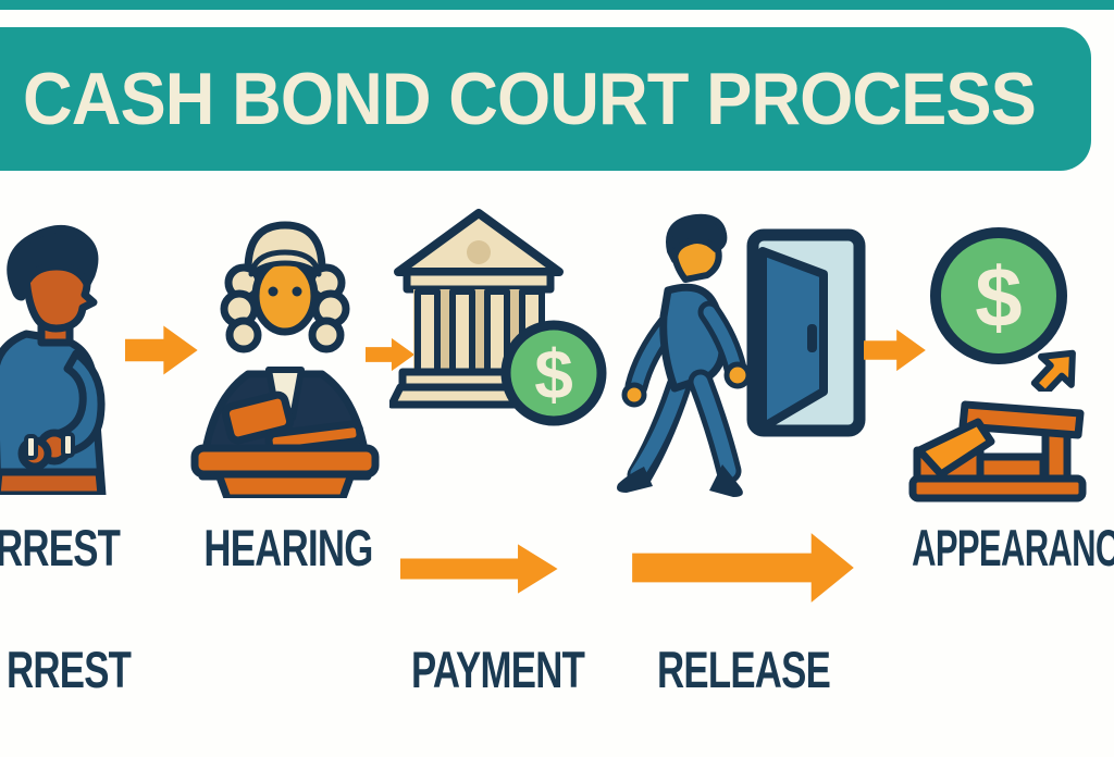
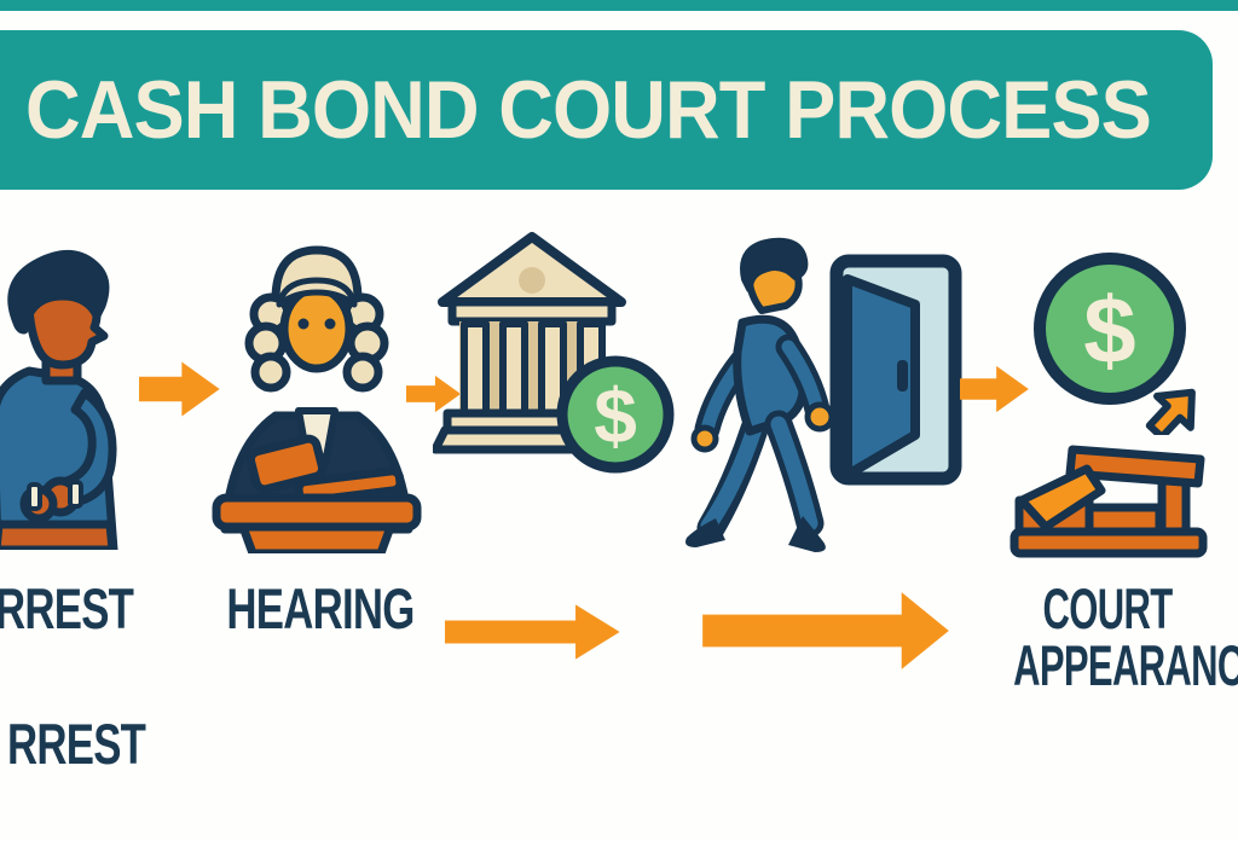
  CASH BOND COURT PROCESS
  $
  $
  RREST
  HEARING
+ COURT
  APPEARANC
  RREST
- PAYMENT
- RELEASE
